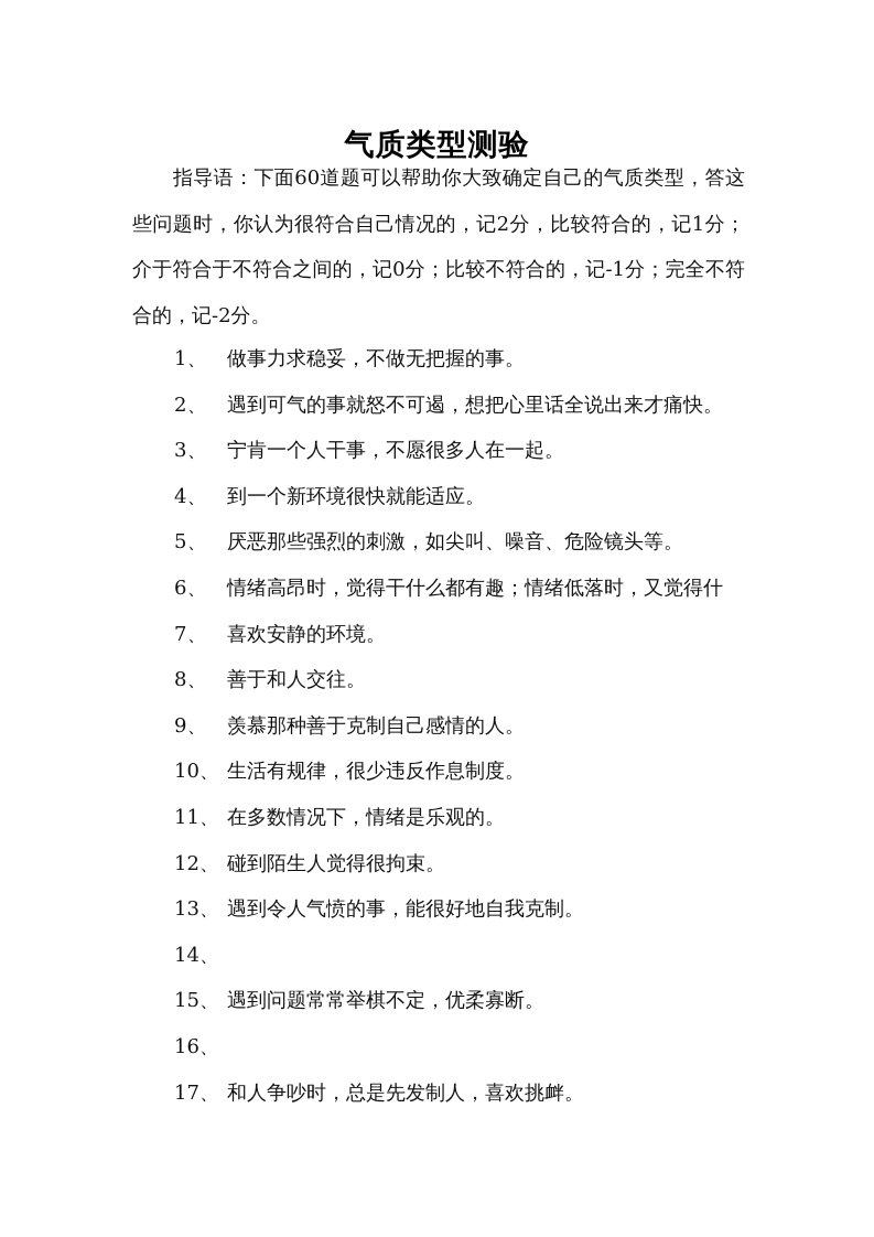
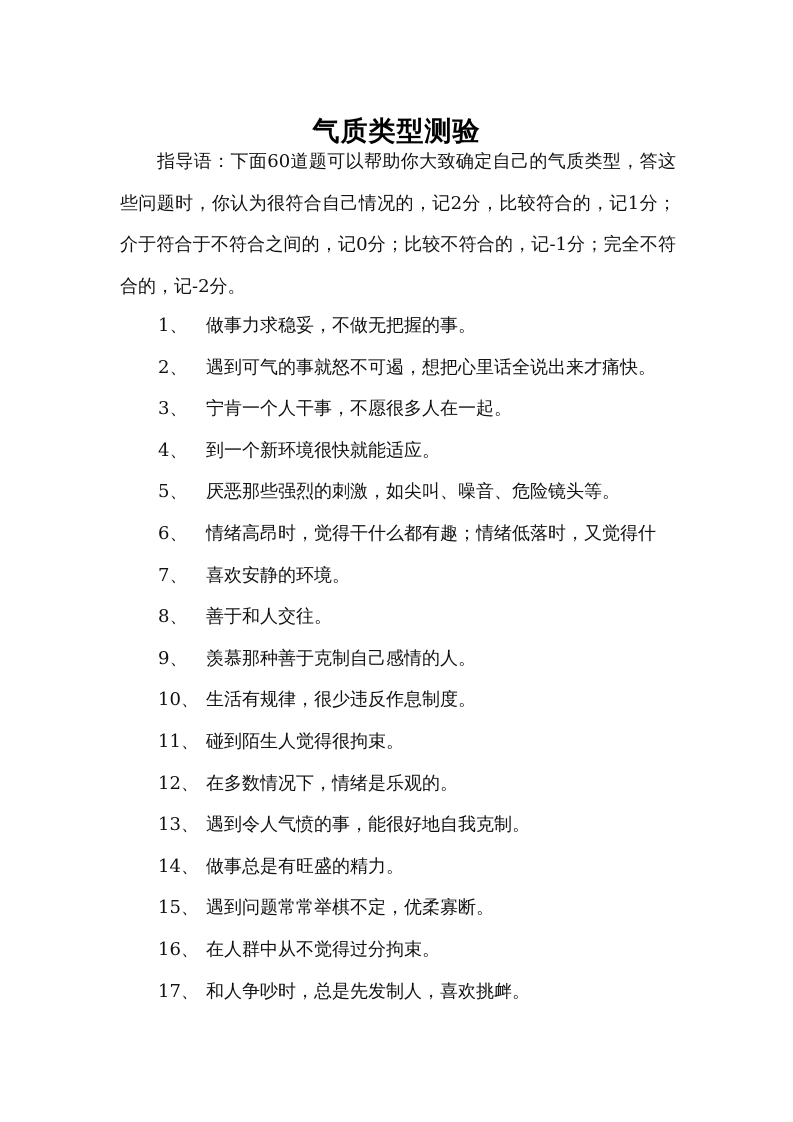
  气质类型测验
  指导语：下面60道题可以帮助你大致确定自己的气质类型，答这些问题时，你认为很符合自己情况的，记2分，比较符合的，记1分；介于符合于不符合之间的，记0分；比较不符合的，记-1分；完全不符合的，记-2分。
  1、
  做事力求稳妥，不做无把握的事。
  2、
  遇到可气的事就怒不可遏，想把心里话全说出来才痛快。
  3、
  宁肯一个人干事，不愿很多人在一起。
  4、
  到一个新环境很快就能适应。
  5、
  厌恶那些强烈的刺激，如尖叫、噪音、危险镜头等。
  6、
  情绪高昂时，觉得干什么都有趣；情绪低落时，又觉得什
  7、
  喜欢安静的环境。
  8、
  善于和人交往。
  9、
  羡慕那种善于克制自己感情的人。
  10、
  生活有规律，很少违反作息制度。
  11、
- 在多数情况下，情绪是乐观的。
+ 碰到陌生人觉得很拘束。
  12、
- 碰到陌生人觉得很拘束。
+ 在多数情况下，情绪是乐观的。
  13、
  遇到令人气愤的事，能很好地自我克制。
  14、
+ 做事总是有旺盛的精力。
  15、
  遇到问题常常举棋不定，优柔寡断。
  16、
+ 在人群中从不觉得过分拘束。
  17、
  和人争吵时，总是先发制人，喜欢挑衅。
